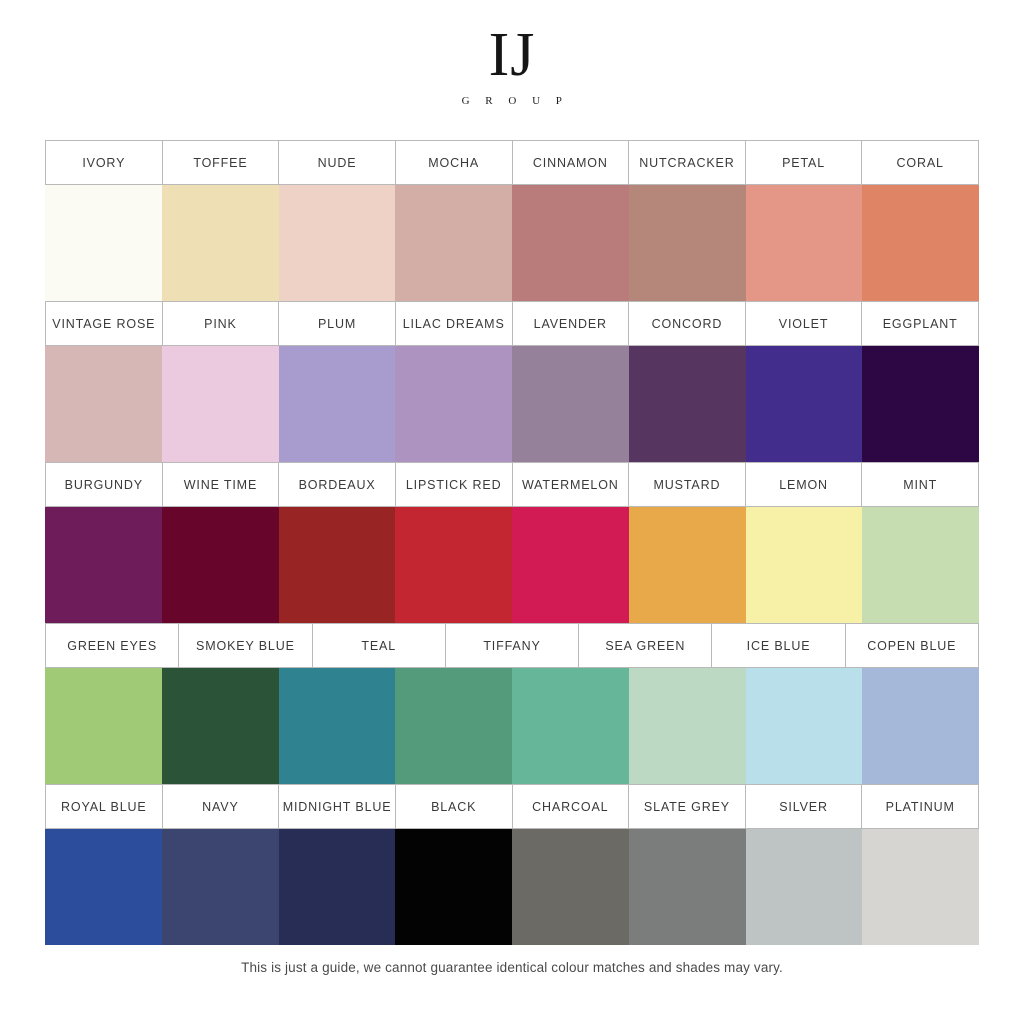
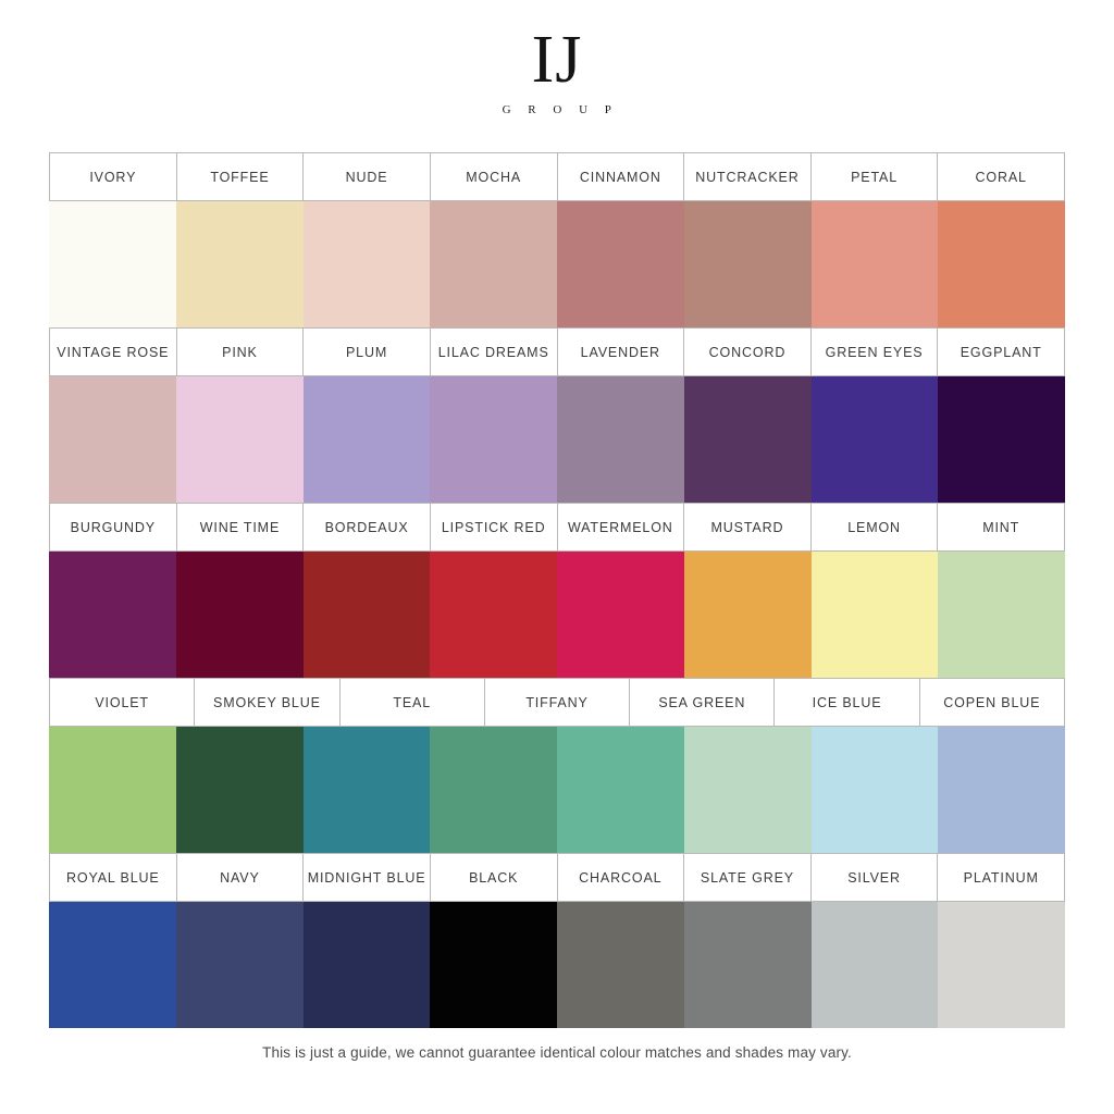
  IJ
  G R O U P
  IVORY
  TOFFEE
  NUDE
  MOCHA
  CINNAMON
  NUTCRACKER
  PETAL
  CORAL
  VINTAGE ROSE
  PINK
  PLUM
  LILAC DREAMS
  LAVENDER
  CONCORD
- VIOLET
+ GREEN EYES
  EGGPLANT
  BURGUNDY
  WINE TIME
  BORDEAUX
  LIPSTICK RED
  WATERMELON
  MUSTARD
  LEMON
  MINT
- GREEN EYES
+ VIOLET
  SMOKEY BLUE
  TEAL
  TIFFANY
  SEA GREEN
  ICE BLUE
  COPEN BLUE
  ROYAL BLUE
  NAVY
  MIDNIGHT BLUE
  BLACK
  CHARCOAL
  SLATE GREY
  SILVER
  PLATINUM
  This is just a guide, we cannot guarantee identical colour matches and shades may vary.
